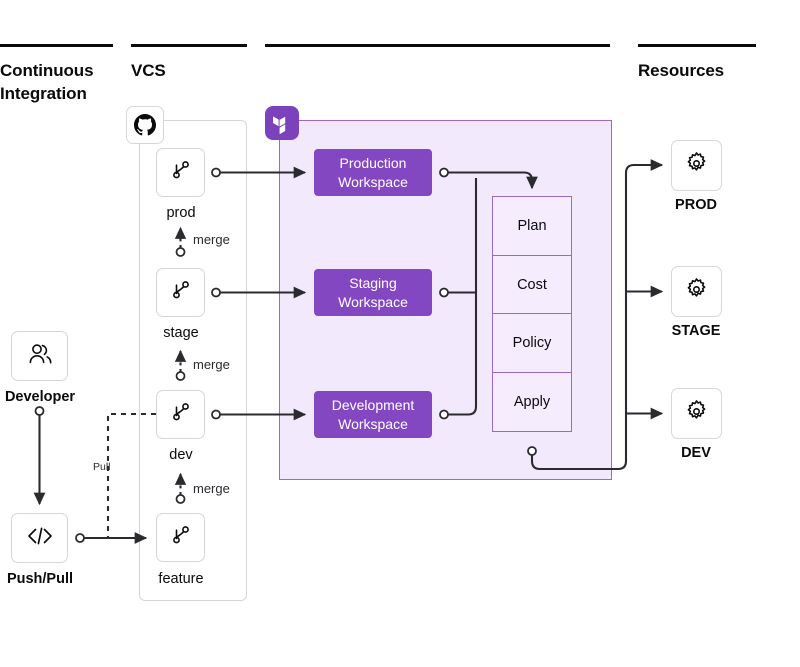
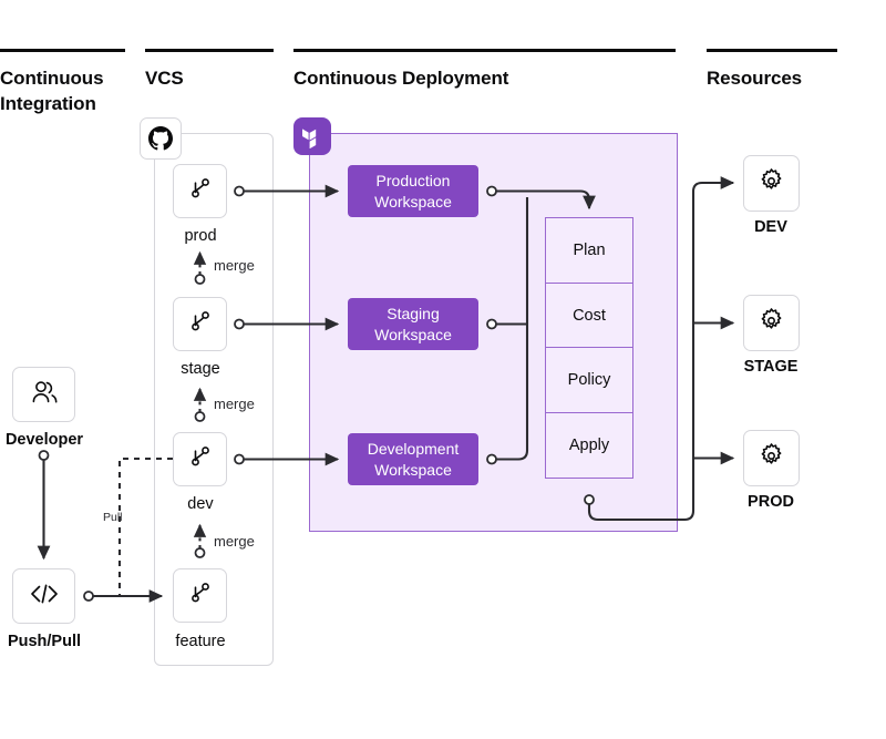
  Continuous
  Integration
  VCS
+ Continuous Deployment
  Resources
  Developer
  Push/Pull
  prod
  stage
  dev
  feature
  merge
  merge
  merge
  Pul
  Production
  Workspace
  Staging
  Workspace
  Development
  Workspace
  Plan
  Cost
  Policy
  Apply
- PROD
+ DEV
  STAGE
- DEV
+ PROD
